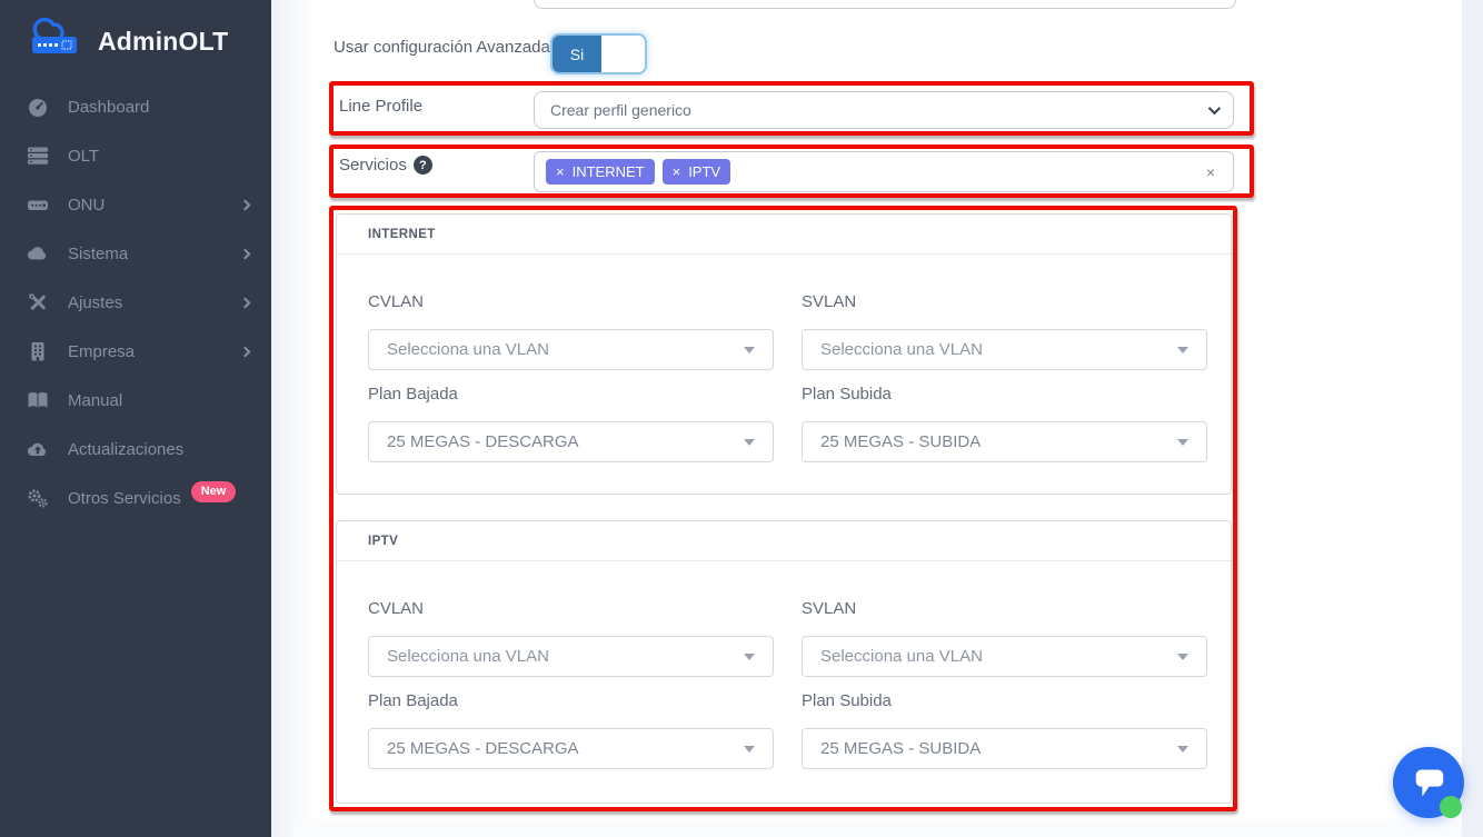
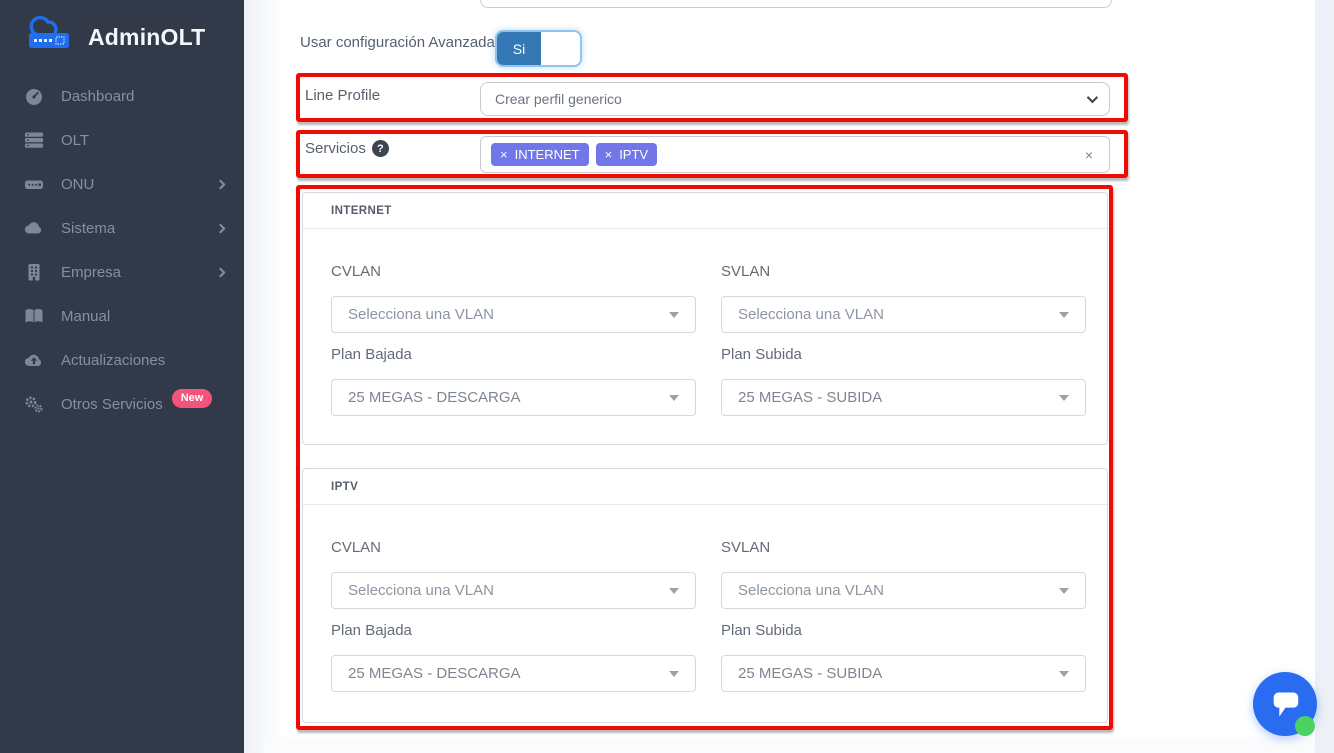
  AdminOLT
  Dashboard
  OLT
  ONU
  Sistema
- Ajustes
  Empresa
  Manual
  Actualizaciones
  Otros Servicios
  New
  Usar configuración Avanzada
  Si
  Line Profile
  Crear perfil generico
  Servicios
  ?
  ×
  INTERNET
  ×
  IPTV
  ×
  INTERNET
  CVLAN
  SVLAN
  Selecciona una VLAN
  Selecciona una VLAN
  Plan Bajada
  Plan Subida
  25 MEGAS - DESCARGA
  25 MEGAS - SUBIDA
  IPTV
  CVLAN
  SVLAN
  Selecciona una VLAN
  Selecciona una VLAN
  Plan Bajada
  Plan Subida
  25 MEGAS - DESCARGA
  25 MEGAS - SUBIDA
